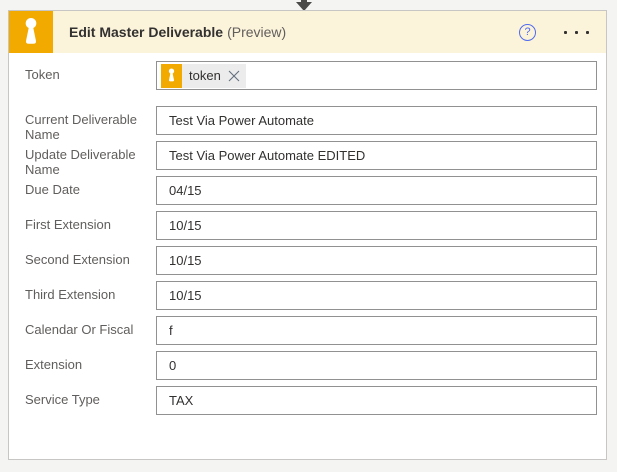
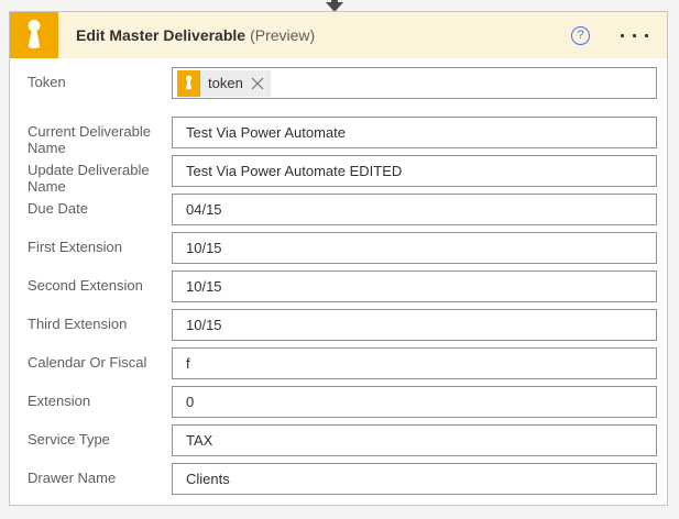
  Edit Master Deliverable (Preview)
  ?
  Token
  token
  Current Deliverable Name
  Test Via Power Automate
  Update Deliverable Name
  Test Via Power Automate EDITED
  Due Date
  04/15
  First Extension
  10/15
  Second Extension
  10/15
  Third Extension
  10/15
  Calendar Or Fiscal
  f
  Extension
  0
  Service Type
  TAX
+ Drawer Name
+ Clients
